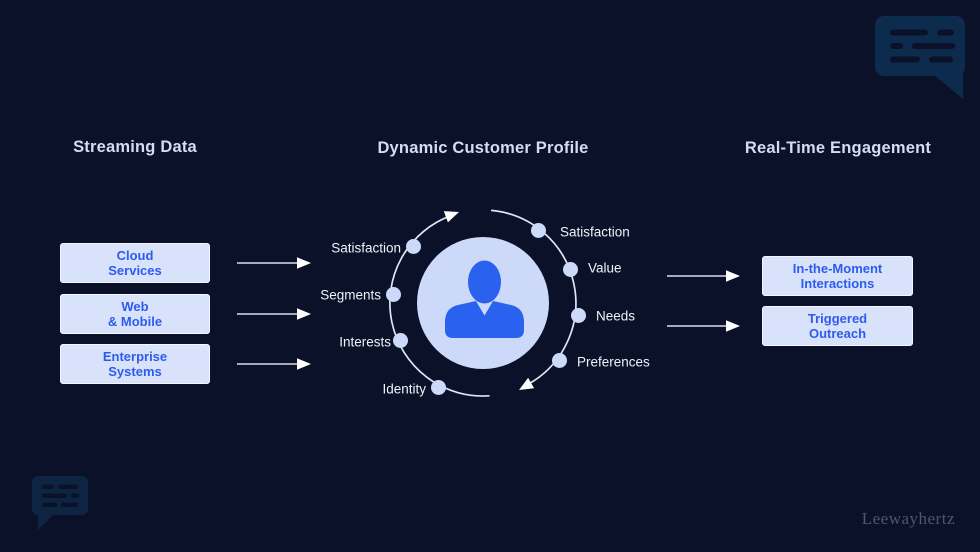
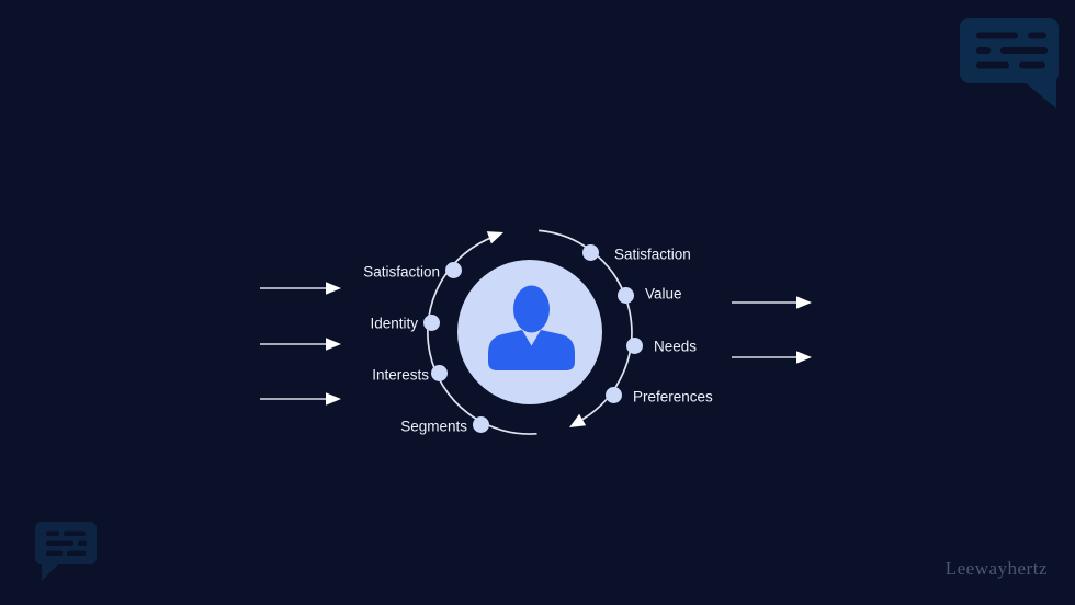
- Streaming Data
- Dynamic Customer Profile
- Real-Time Engagement
- Cloud
- Services
- Web
- & Mobile
- Enterprise
- Systems
- In-the-Moment
- Interactions
- Triggered
- Outreach
  Satisfaction
- Segments
+ Identity
  Interests
- Identity
+ Segments
  Satisfaction
  Value
  Needs
  Preferences
  Leewayhertz
